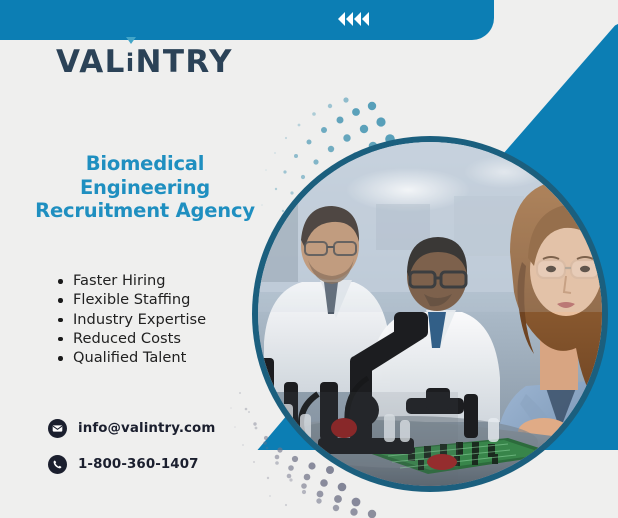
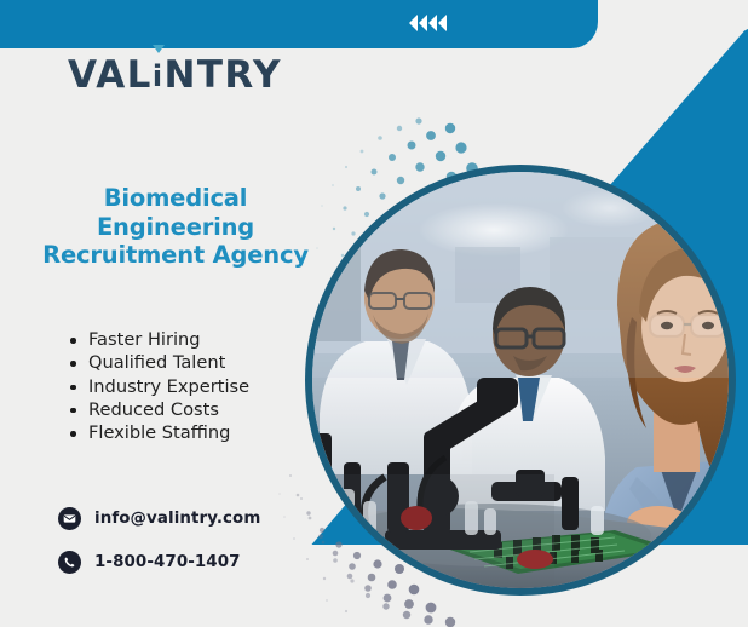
  VALiNTRY
  Biomedical
  Engineering
  Recruitment Agency
  Faster Hiring
- Flexible Staffing
+ Qualified Talent
  Industry Expertise
  Reduced Costs
- Qualified Talent
+ Flexible Staffing
  info@valintry.com
- 1-800-360-1407
+ 1-800-470-1407
